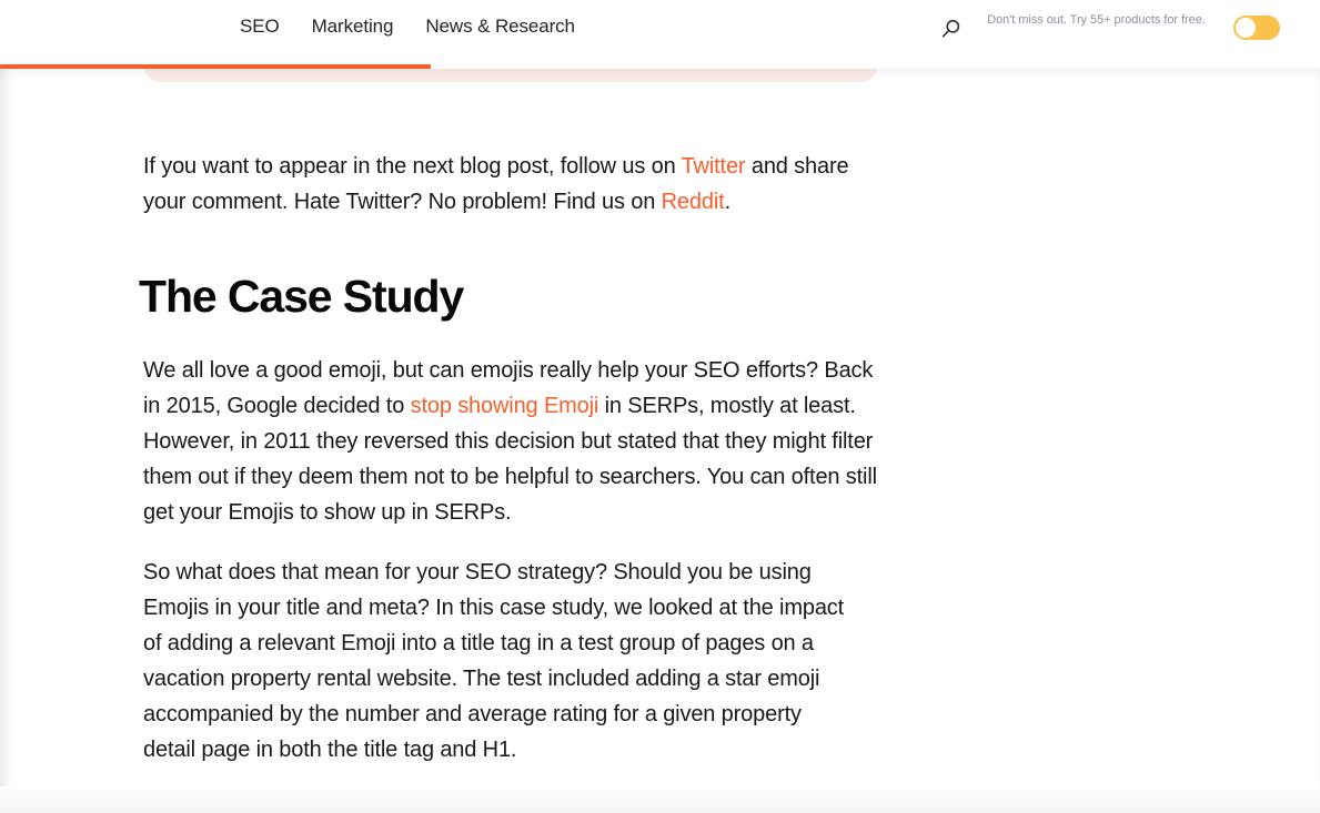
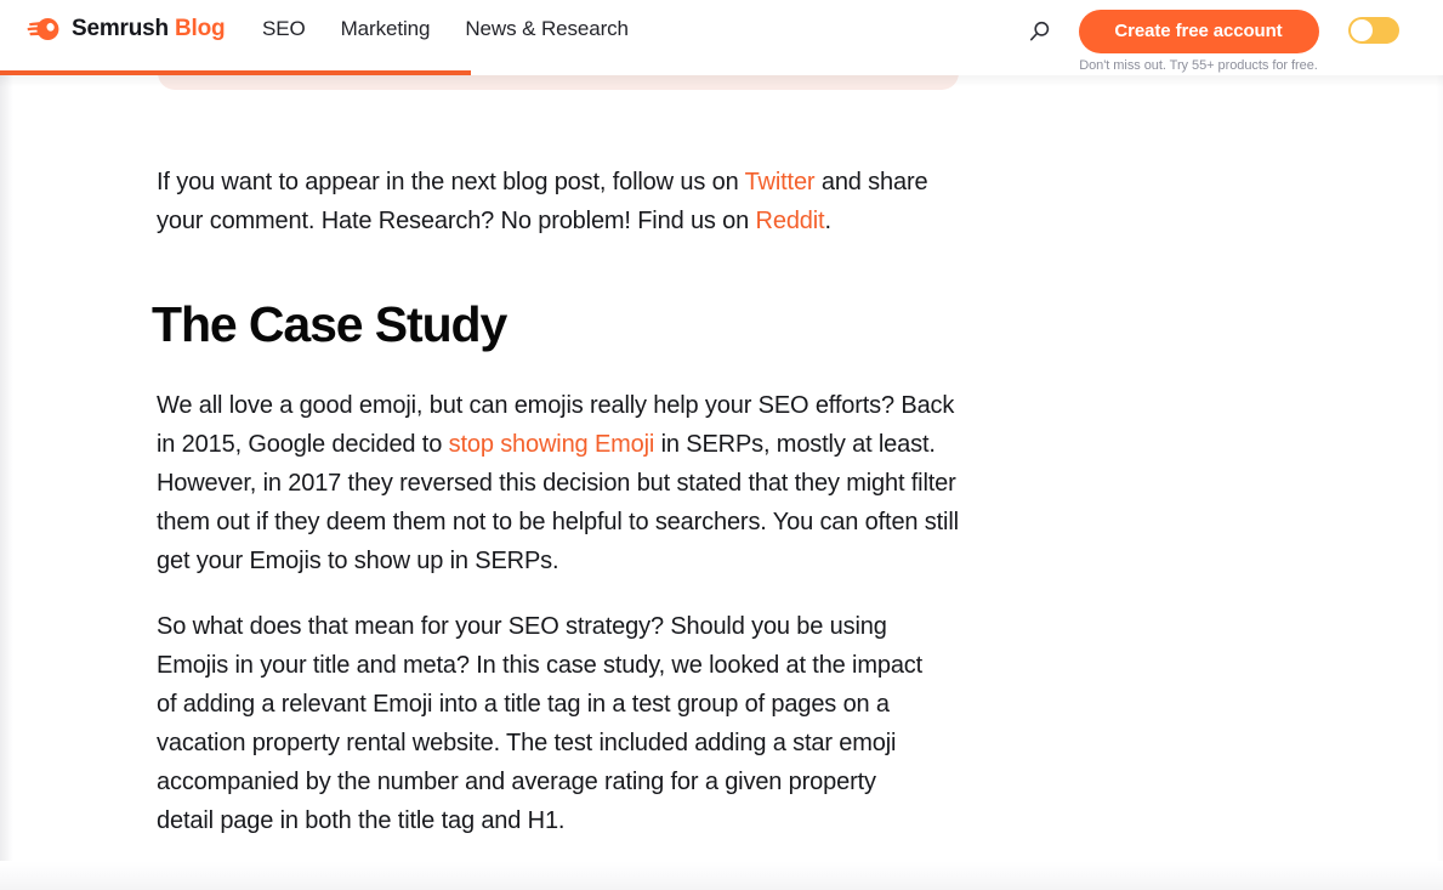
- If you want to appear in the next blog post, follow us on Twitter and share your comment. Hate Twitter? No problem! Find us on Reddit.
+ If you want to appear in the next blog post, follow us on Twitter and share your comment. Hate Research? No problem! Find us on Reddit.
  The Case Study
- We all love a good emoji, but can emojis really help your SEO efforts? Back in 2015, Google decided to stop showing Emoji in SERPs, mostly at least. However, in 2011 they reversed this decision but stated that they might filter them out if they deem them not to be helpful to searchers. You can often still get your Emojis to show up in SERPs.
+ We all love a good emoji, but can emojis really help your SEO efforts? Back in 2015, Google decided to stop showing Emoji in SERPs, mostly at least. However, in 2017 they reversed this decision but stated that they might filter them out if they deem them not to be helpful to searchers. You can often still get your Emojis to show up in SERPs.
  So what does that mean for your SEO strategy? Should you be using Emojis in your title and meta? In this case study, we looked at the impact of adding a relevant Emoji into a title tag in a test group of pages on a vacation property rental website. The test included adding a star emoji accompanied by the number and average rating for a given property detail page in both the title tag and H1.
+ Semrush Blog
  SEO
  Marketing
  News & Research
+ Create free account
  Don't miss out. Try 55+ products for free.
